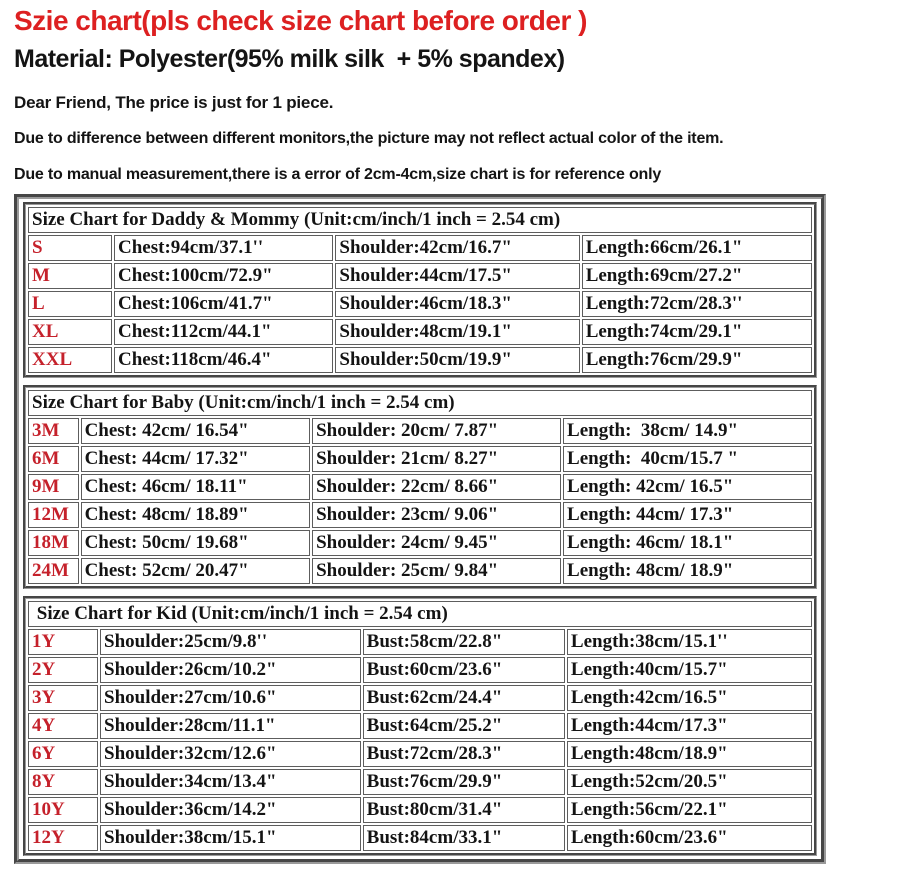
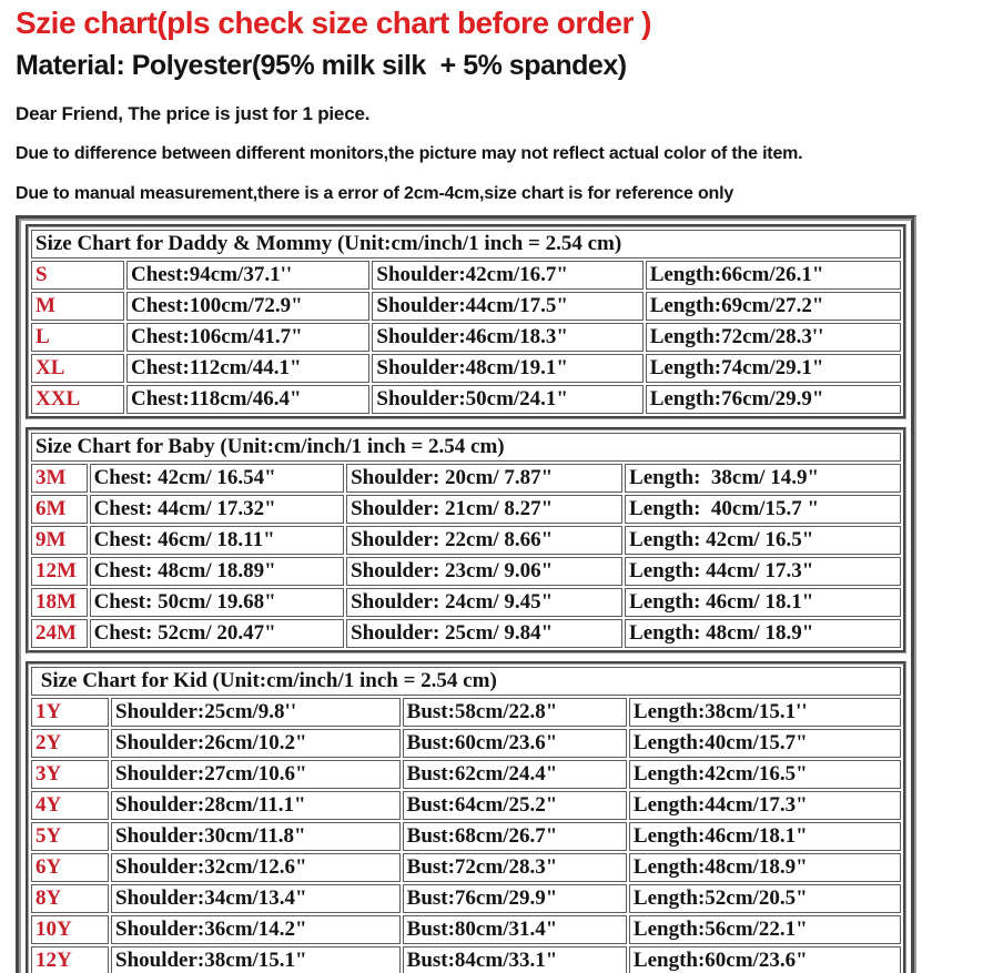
  Szie chart(pls check size chart before order )
  Material: Polyester(95% milk silk + 5% spandex)
  Dear Friend, The price is just for 1 piece.
  Due to difference between different monitors,the picture may not reflect actual color of the item.
  Due to manual measurement,there is a error of 2cm-4cm,size chart is for reference only
  Size Chart for Daddy & Mommy (Unit:cm/inch/1 inch = 2.54 cm)
  S	Chest:94cm/37.1''	Shoulder:42cm/16.7"	Length:66cm/26.1"
  M	Chest:100cm/72.9"	Shoulder:44cm/17.5"	Length:69cm/27.2"
  L	Chest:106cm/41.7"	Shoulder:46cm/18.3"	Length:72cm/28.3''
  XL	Chest:112cm/44.1"	Shoulder:48cm/19.1"	Length:74cm/29.1"
- XXL	Chest:118cm/46.4"	Shoulder:50cm/19.9"	Length:76cm/29.9"
+ XXL	Chest:118cm/46.4"	Shoulder:50cm/24.1"	Length:76cm/29.9"
  Size Chart for Baby (Unit:cm/inch/1 inch = 2.54 cm)
  3M	Chest: 42cm/ 16.54"	Shoulder: 20cm/ 7.87"	Length: 38cm/ 14.9"
  6M	Chest: 44cm/ 17.32"	Shoulder: 21cm/ 8.27"	Length: 40cm/15.7 "
  9M	Chest: 46cm/ 18.11"	Shoulder: 22cm/ 8.66"	Length: 42cm/ 16.5"
  12M	Chest: 48cm/ 18.89"	Shoulder: 23cm/ 9.06"	Length: 44cm/ 17.3"
  18M	Chest: 50cm/ 19.68"	Shoulder: 24cm/ 9.45"	Length: 46cm/ 18.1"
  24M	Chest: 52cm/ 20.47"	Shoulder: 25cm/ 9.84"	Length: 48cm/ 18.9"
  Size Chart for Kid (Unit:cm/inch/1 inch = 2.54 cm)
  1Y	Shoulder:25cm/9.8''	Bust:58cm/22.8"	Length:38cm/15.1''
  2Y	Shoulder:26cm/10.2"	Bust:60cm/23.6"	Length:40cm/15.7"
  3Y	Shoulder:27cm/10.6"	Bust:62cm/24.4"	Length:42cm/16.5"
  4Y	Shoulder:28cm/11.1"	Bust:64cm/25.2"	Length:44cm/17.3"
+ 5Y	Shoulder:30cm/11.8"	Bust:68cm/26.7"	Length:46cm/18.1"
  6Y	Shoulder:32cm/12.6"	Bust:72cm/28.3"	Length:48cm/18.9"
  8Y	Shoulder:34cm/13.4"	Bust:76cm/29.9"	Length:52cm/20.5"
  10Y	Shoulder:36cm/14.2"	Bust:80cm/31.4"	Length:56cm/22.1"
  12Y	Shoulder:38cm/15.1"	Bust:84cm/33.1"	Length:60cm/23.6"
